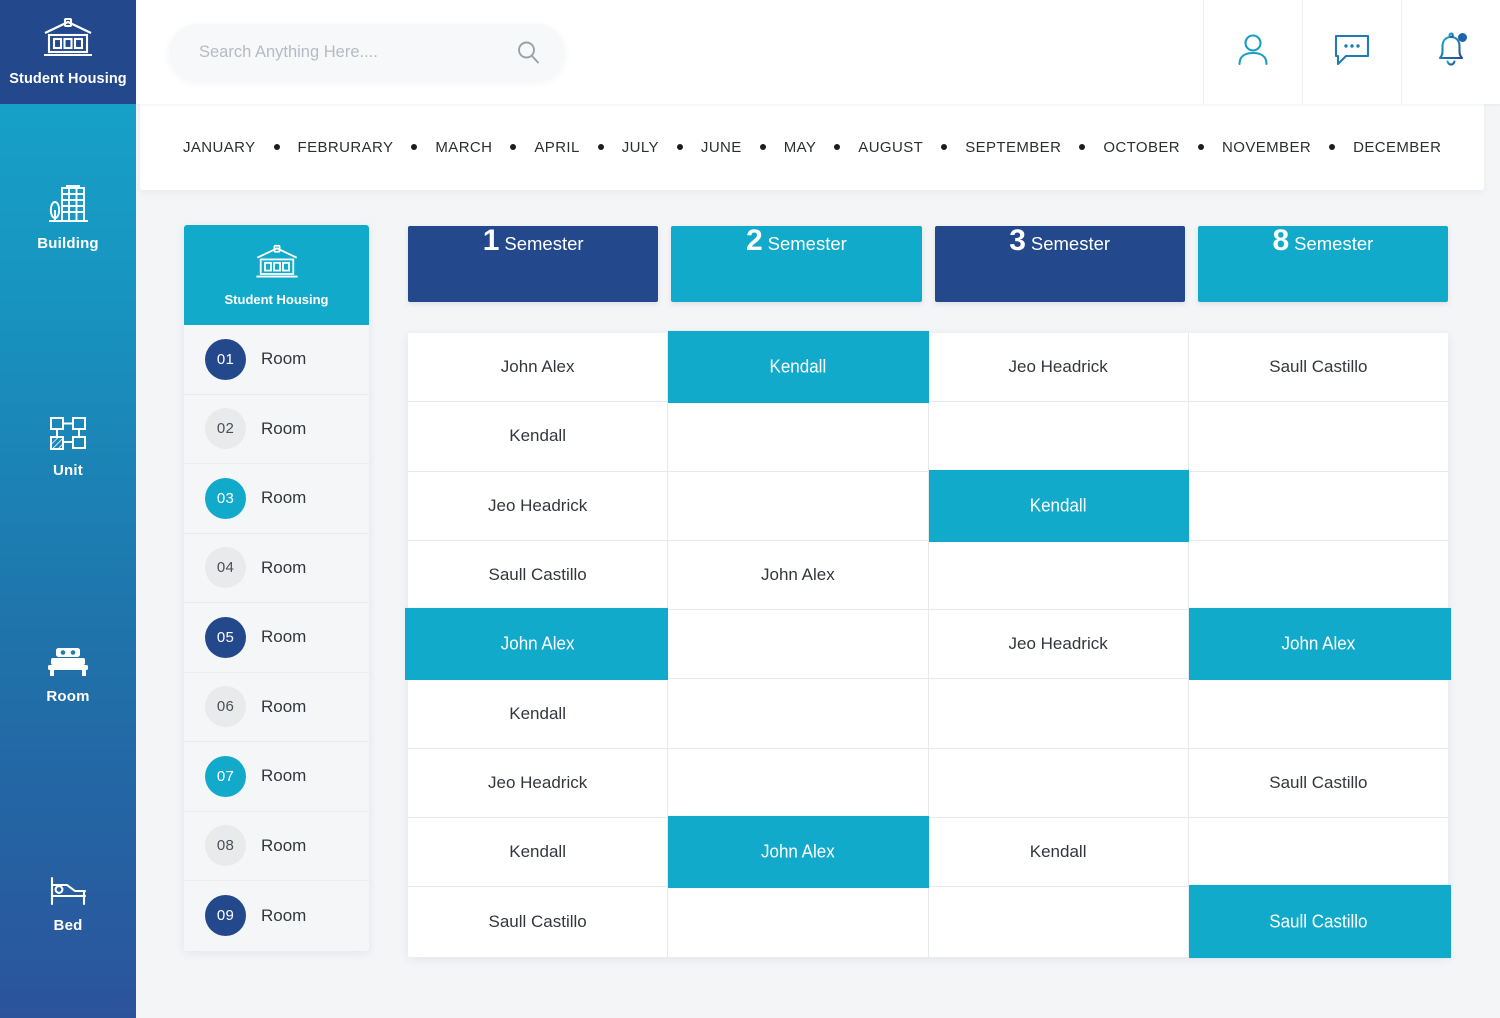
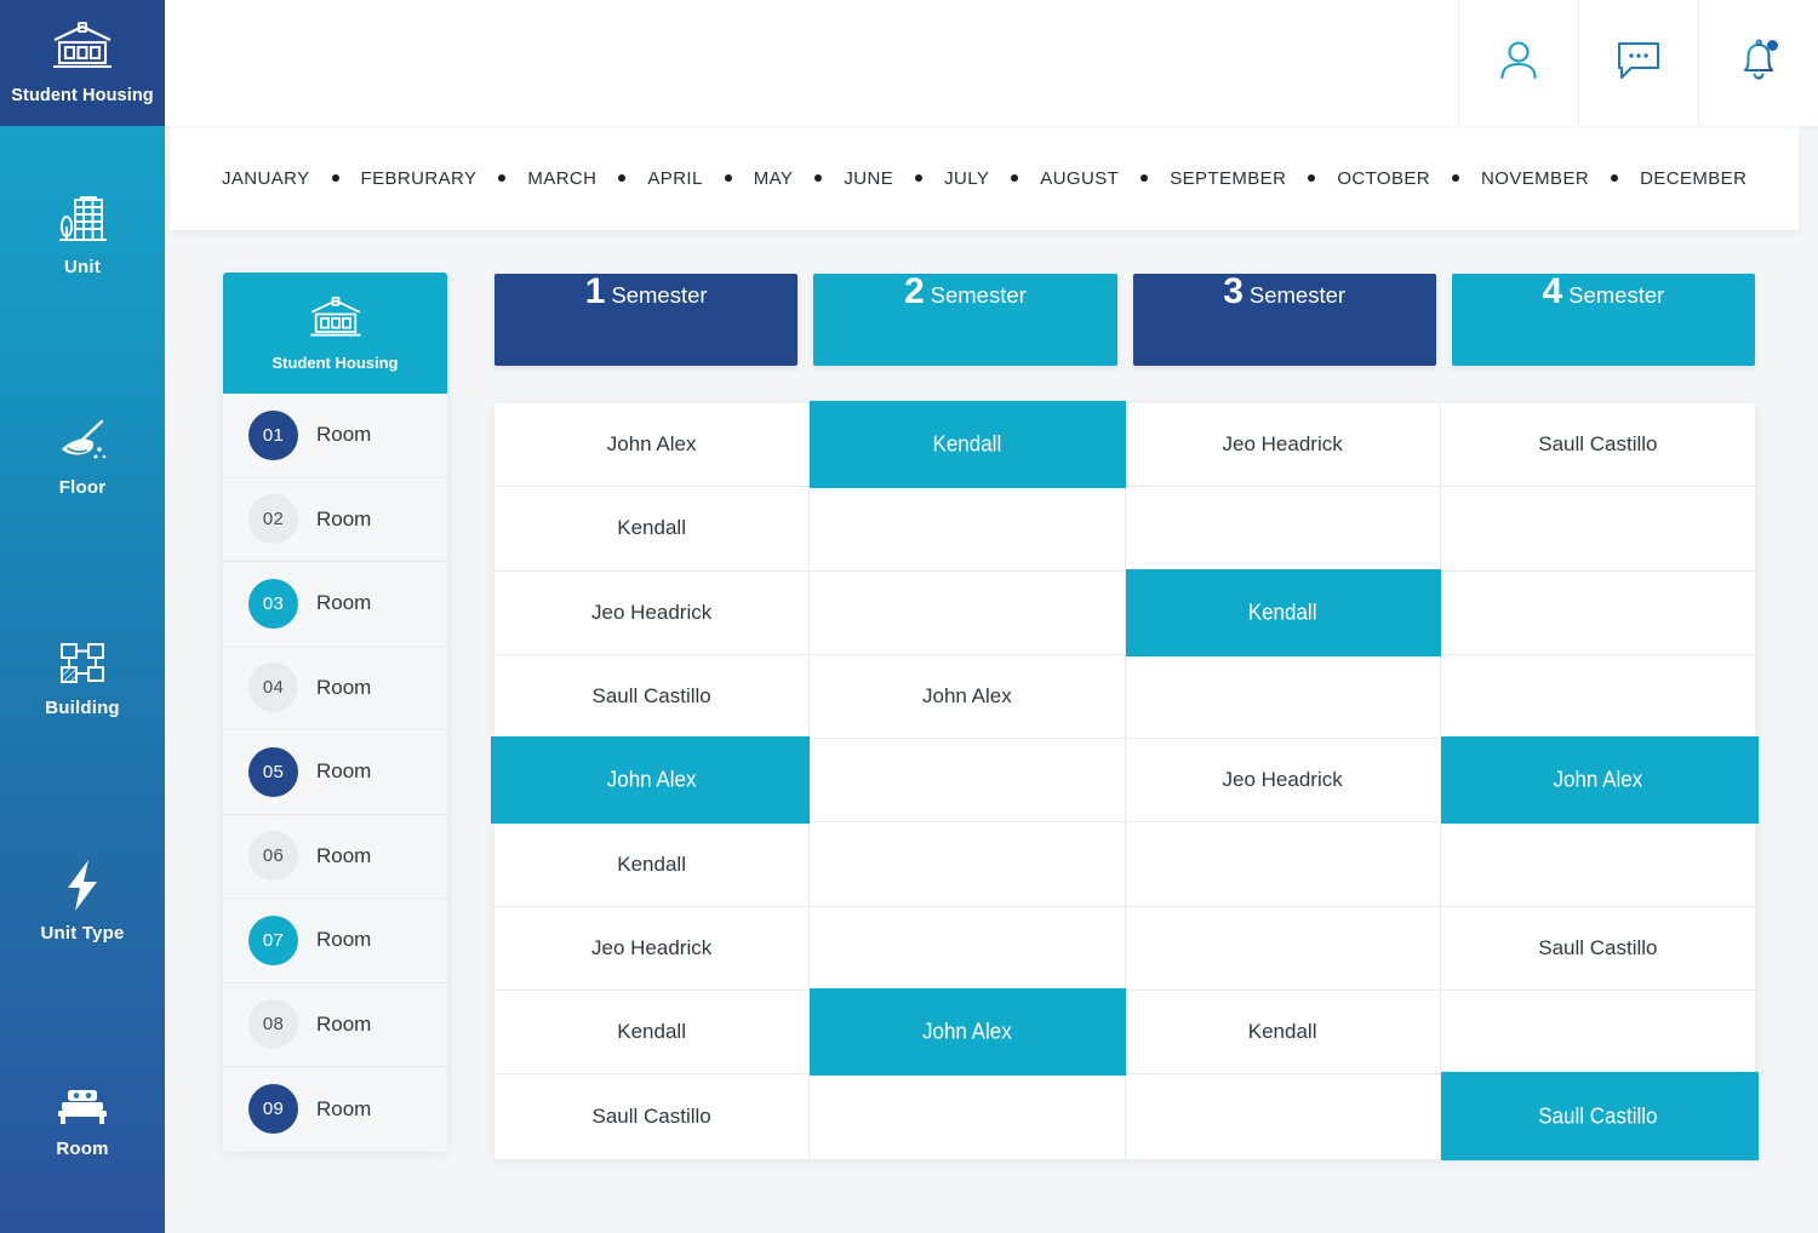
  Student Housing
- Building
+ Unit
+ Floor
- Unit
+ Building
+ Unit Type
  Room
- Bed
- Search Anything Here....
  JANUARY
  FEBRURARY
  MARCH
  APRIL
- JULY
+ MAY
  JUNE
- MAY
+ JULY
  AUGUST
  SEPTEMBER
  OCTOBER
  NOVEMBER
  DECEMBER
  Student Housing
  01
  Room
  02
  Room
  03
  Room
  04
  Room
  05
  Room
  06
  Room
  07
  Room
  08
  Room
  09
  Room
  1
  Semester
  2
  Semester
  3
  Semester
- 8
+ 4
  Semester
  John Alex
  Kendall
  Jeo Headrick
  Saull Castillo
  Kendall
  Jeo Headrick
  Kendall
  Saull Castillo
  John Alex
  John Alex
  Jeo Headrick
  John Alex
  Kendall
  Jeo Headrick
  Saull Castillo
  Kendall
  John Alex
  Kendall
  Saull Castillo
  Saull Castillo
